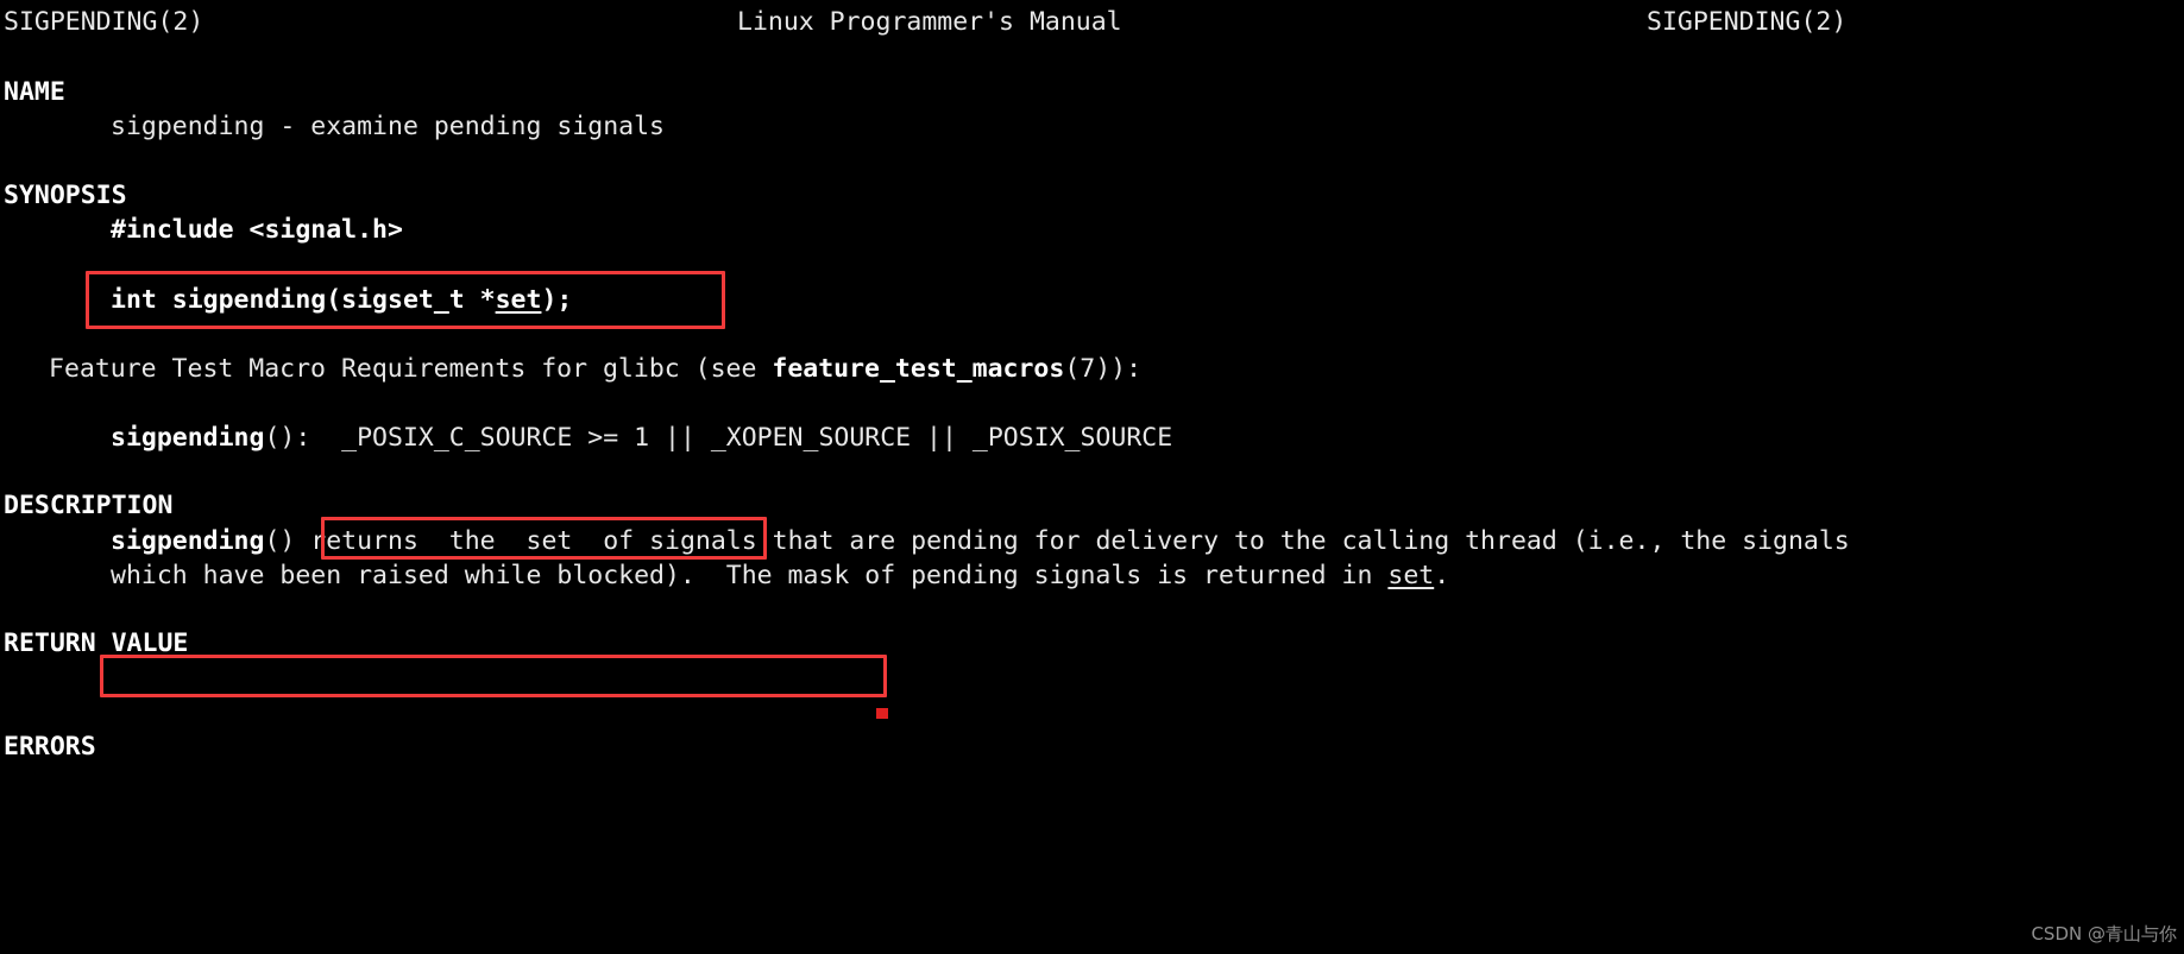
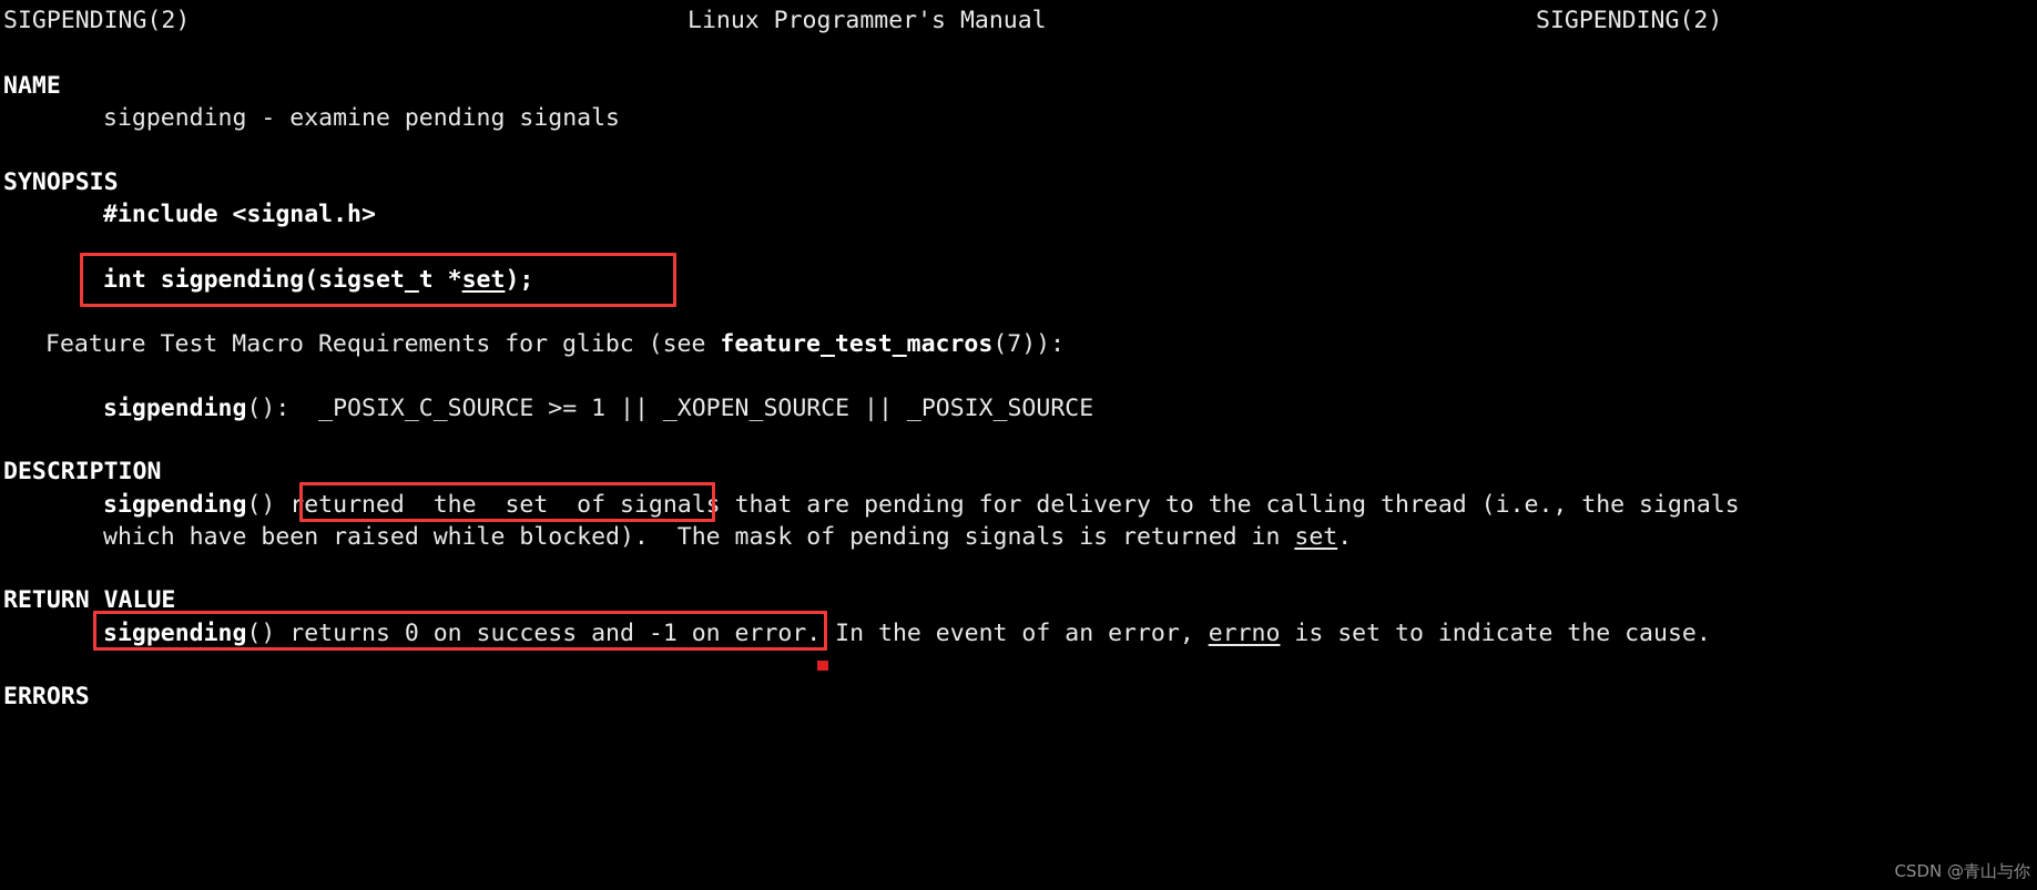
  SIGPENDING(2)
  Linux Programmer's Manual
  SIGPENDING(2)
  NAME
  sigpending - examine pending signals
  SYNOPSIS
  #include <signal.h>
  int sigpending(sigset_t *set);
  Feature Test Macro Requirements for glibc (see feature_test_macros(7)):
  sigpending(): _POSIX_C_SOURCE >= 1 || _XOPEN_SOURCE || _POSIX_SOURCE
  DESCRIPTION
- sigpending() returns the set of signals that are pending for delivery to the calling thread (i.e., the signals
+ sigpending() returned the set of signals that are pending for delivery to the calling thread (i.e., the signals
  which have been raised while blocked). The mask of pending signals is returned in set.
  RETURN VALUE
+ sigpending() returns 0 on success and -1 on error. In the event of an error, errno is set to indicate the cause.
  ERRORS
  CSDN @青山与你
